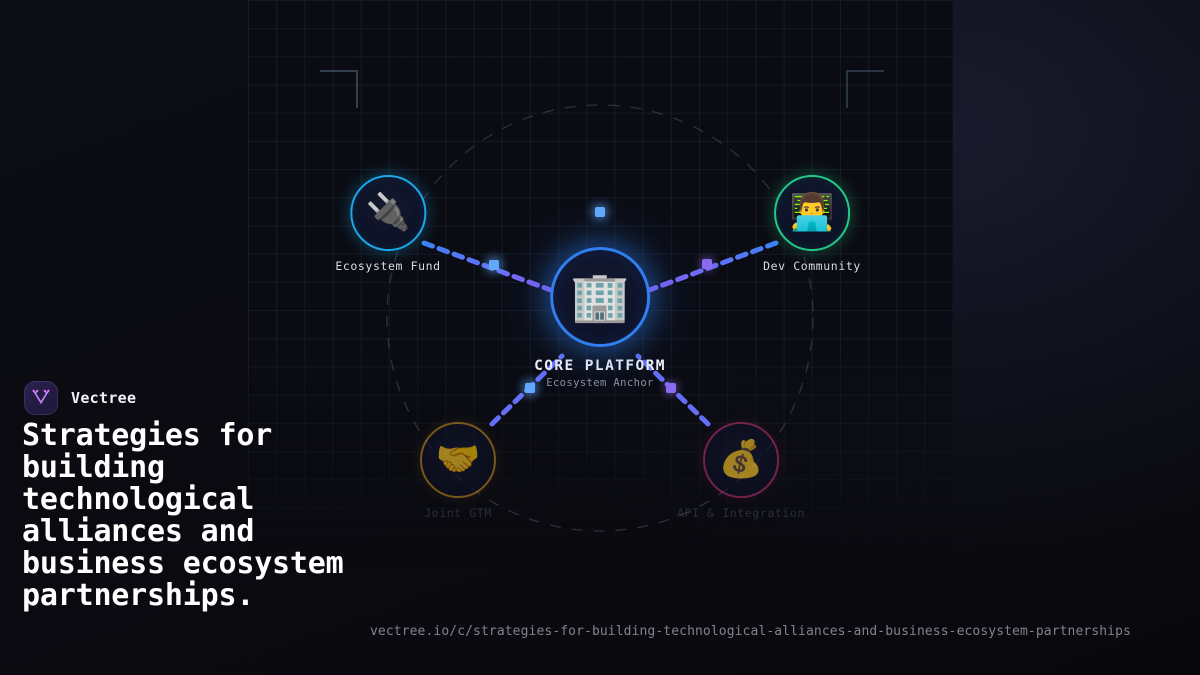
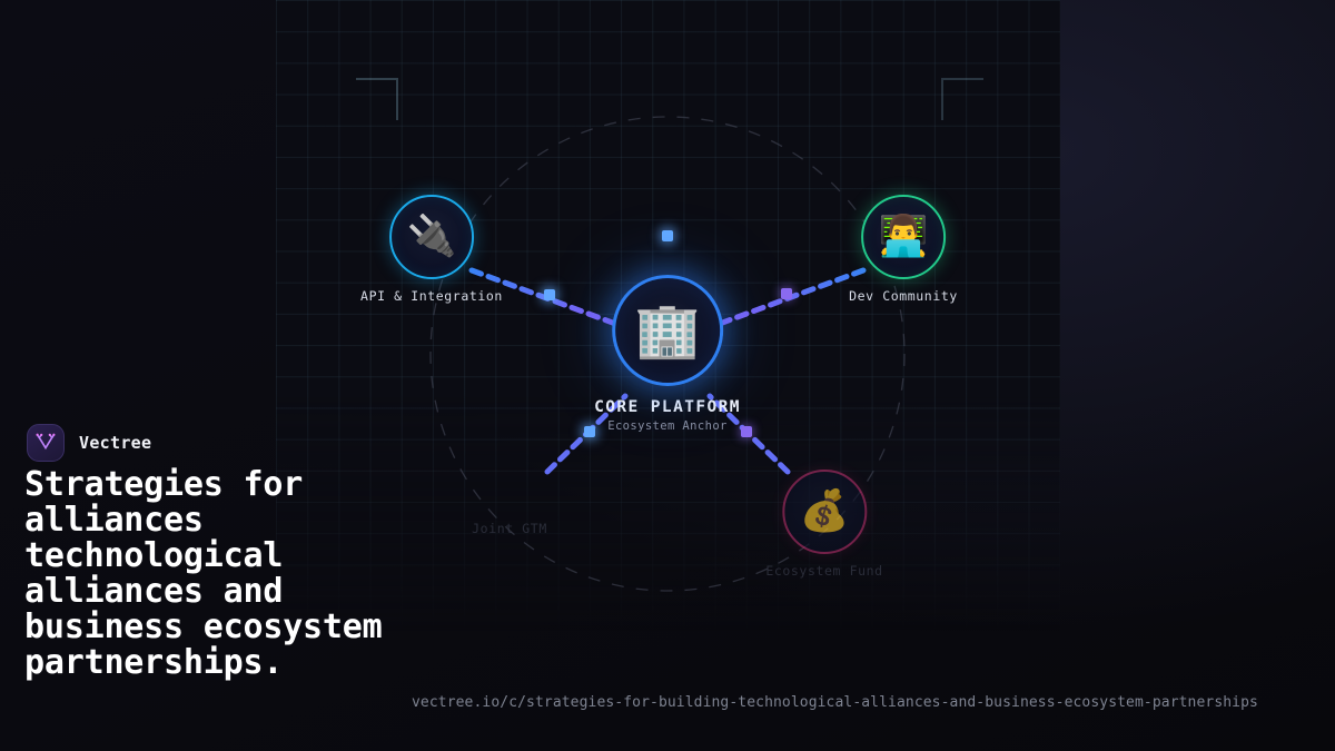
  🔌
- Ecosystem Fund
+ API & Integration
  👨‍💻
  Dev Community
- 🤝
  Joint GTM
  💰
- API & Integration
+ Ecosystem Fund
  🏢
  CORE PLATFORM
  Ecosystem Anchor
  Vectree
- Strategies for building technological alliances and business ecosystem partnerships.
+ Strategies for alliances technological alliances and business ecosystem partnerships.
  vectree.io/c/strategies-for-building-technological-alliances-and-business-ecosystem-partnerships
